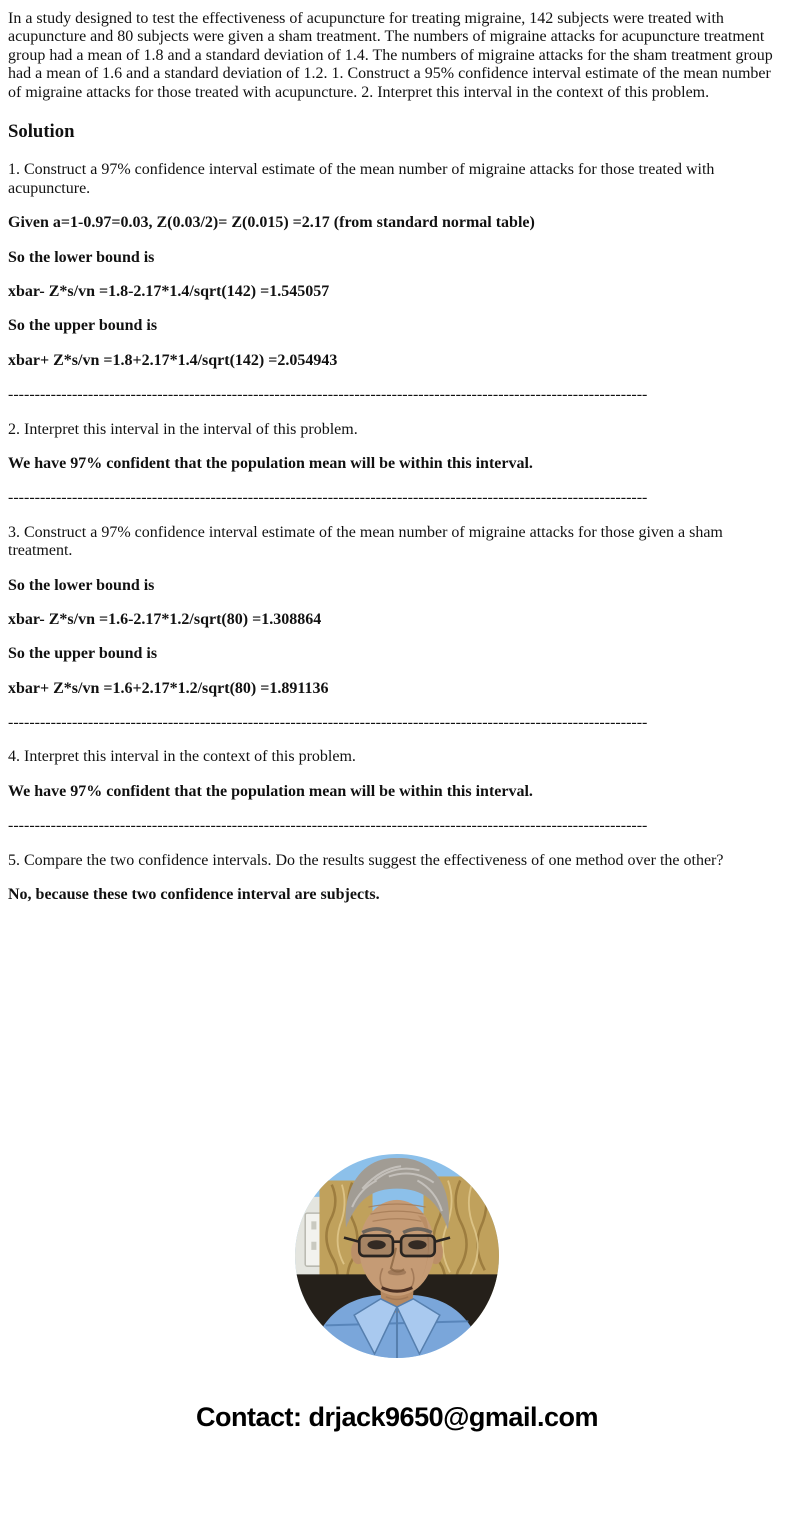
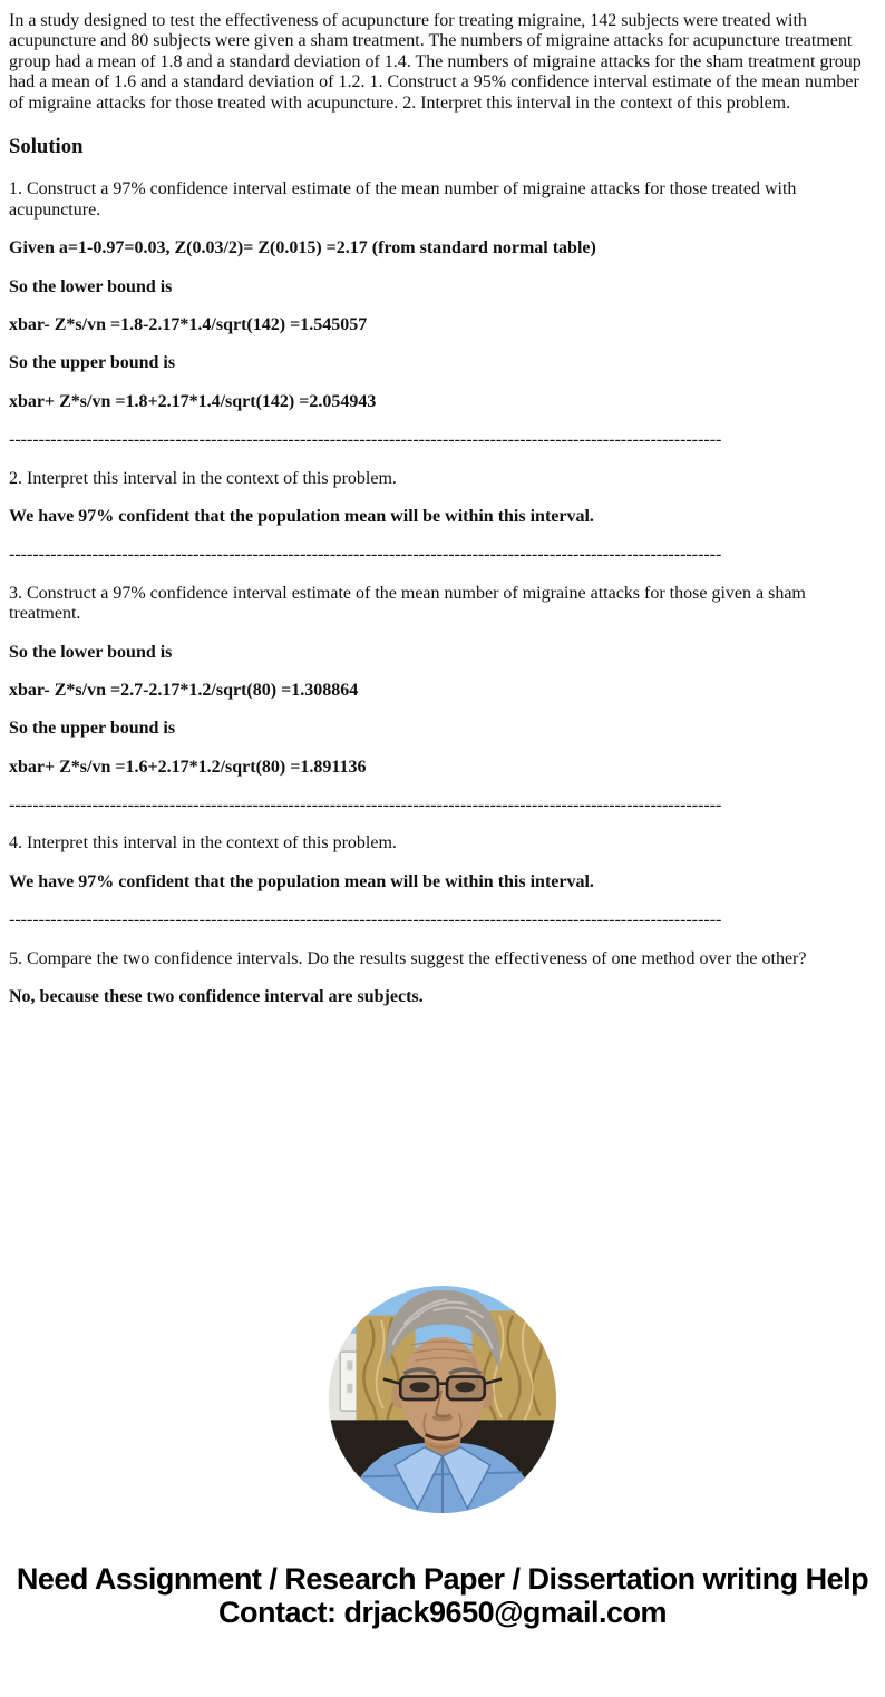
  In a study designed to test the effectiveness of acupuncture for treating migraine, 142 subjects were treated with acupuncture and 80 subjects were given a sham treatment. The numbers of migraine attacks for acupuncture treatment group had a mean of 1.8 and a standard deviation of 1.4. The numbers of migraine attacks for the sham treatment group had a mean of 1.6 and a standard deviation of 1.2. 1. Construct a 95% confidence interval estimate of the mean number of migraine attacks for those treated with acupuncture. 2. Interpret this interval in the context of this problem.
  Solution
  1. Construct a 97% confidence interval estimate of the mean number of migraine attacks for those treated with acupuncture.
  Given a=1-0.97=0.03, Z(0.03/2)= Z(0.015) =2.17 (from standard normal table)
  So the lower bound is
  xbar- Z*s/vn =1.8-2.17*1.4/sqrt(142) =1.545057
  So the upper bound is
  xbar+ Z*s/vn =1.8+2.17*1.4/sqrt(142) =2.054943
  ------------------------------------------------------------------------------------------------------------------------
- 2. Interpret this interval in the interval of this problem.
+ 2. Interpret this interval in the context of this problem.
  We have 97% confident that the population mean will be within this interval.
  ------------------------------------------------------------------------------------------------------------------------
  3. Construct a 97% confidence interval estimate of the mean number of migraine attacks for those given a sham treatment.
  So the lower bound is
- xbar- Z*s/vn =1.6-2.17*1.2/sqrt(80) =1.308864
+ xbar- Z*s/vn =2.7-2.17*1.2/sqrt(80) =1.308864
  So the upper bound is
  xbar+ Z*s/vn =1.6+2.17*1.2/sqrt(80) =1.891136
  ------------------------------------------------------------------------------------------------------------------------
  4. Interpret this interval in the context of this problem.
  We have 97% confident that the population mean will be within this interval.
  ------------------------------------------------------------------------------------------------------------------------
  5. Compare the two confidence intervals. Do the results suggest the effectiveness of one method over the other?
  No, because these two confidence interval are subjects.
+ Need Assignment / Research Paper / Dissertation writing Help
  Contact: drjack9650@gmail.com
